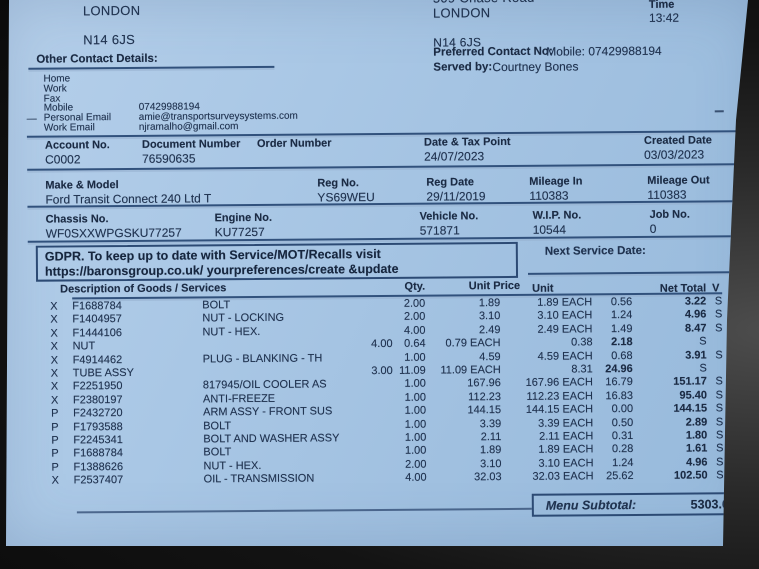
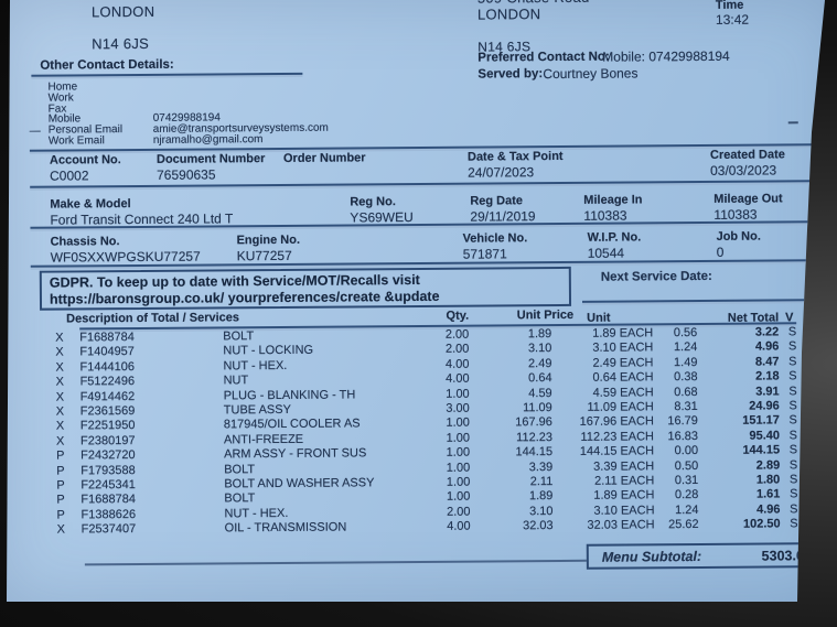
  LONDON
  N14 6JS
  LONDON
  N14 6JS
  Time
  13:42
  Preferred Contact No:
  Mobile: 07429988194
  Served by:
  Courtney Bones
  Other Contact Details:
  Home
  Work
  Fax
  Mobile
  07429988194
  —
  Personal Email
  amie@transportsurveysystems.com
  Work Email
  njramalho@gmail.com
  Account No.
  C0002
  Document Number
  76590635
  Order Number
  Date & Tax Point
  24/07/2023
  Created Date
  03/03/2023
  Make & Model
  Ford Transit Connect 240 Ltd T
  Reg No.
  YS69WEU
  Reg Date
  29/11/2019
  Mileage In
  110383
  Mileage Out
  110383
  Chassis No.
  WF0SXXWPGSKU77257
  Engine No.
  KU77257
  Vehicle No.
  571871
  W.I.P. No.
  10544
  Job No.
  0
  GDPR. To keep up to date with Service/MOT/Recalls visit
  https://baronsgroup.co.uk/ yourpreferences/create &update
  Next Service Date:
- Description of Goods / Services
+ Description of Total / Services
  Qty.
  Unit Price
  Unit
  Net Total
  V
  X
  F1688784
  BOLT
  2.00
  1.89
  1.89 EACH
  0.56
  3.22
  S
  X
  F1404957
  NUT - LOCKING
  2.00
  3.10
  3.10 EACH
  1.24
  4.96
  S
  X
  F1444106
  NUT - HEX.
  4.00
  2.49
  2.49 EACH
  1.49
  8.47
  S
  X
+ F5122496
  NUT
  4.00
  0.64
- 0.79 EACH
+ 0.64 EACH
  0.38
  2.18
  S
  X
  F4914462
  PLUG - BLANKING - TH
  1.00
  4.59
  4.59 EACH
  0.68
  3.91
  S
  X
+ F2361569
  TUBE ASSY
  3.00
  11.09
  11.09 EACH
  8.31
  24.96
  S
  X
  F2251950
  817945/OIL COOLER AS
  1.00
  167.96
  167.96 EACH
  16.79
  151.17
  S
  X
  F2380197
  ANTI-FREEZE
  1.00
  112.23
  112.23 EACH
  16.83
  95.40
  S
  P
  F2432720
  ARM ASSY - FRONT SUS
  1.00
  144.15
  144.15 EACH
  0.00
  144.15
  S
  P
  F1793588
  BOLT
  1.00
  3.39
  3.39 EACH
  0.50
  2.89
  S
  P
  F2245341
  BOLT AND WASHER ASSY
  1.00
  2.11
  2.11 EACH
  0.31
  1.80
  S
  P
  F1688784
  BOLT
  1.00
  1.89
  1.89 EACH
  0.28
  1.61
  S
  P
  F1388626
  NUT - HEX.
  2.00
  3.10
  3.10 EACH
  1.24
  4.96
  S
  X
  F2537407
  OIL - TRANSMISSION
  4.00
  32.03
  32.03 EACH
  25.62
  102.50
  S
  Menu Subtotal:
  5303.
